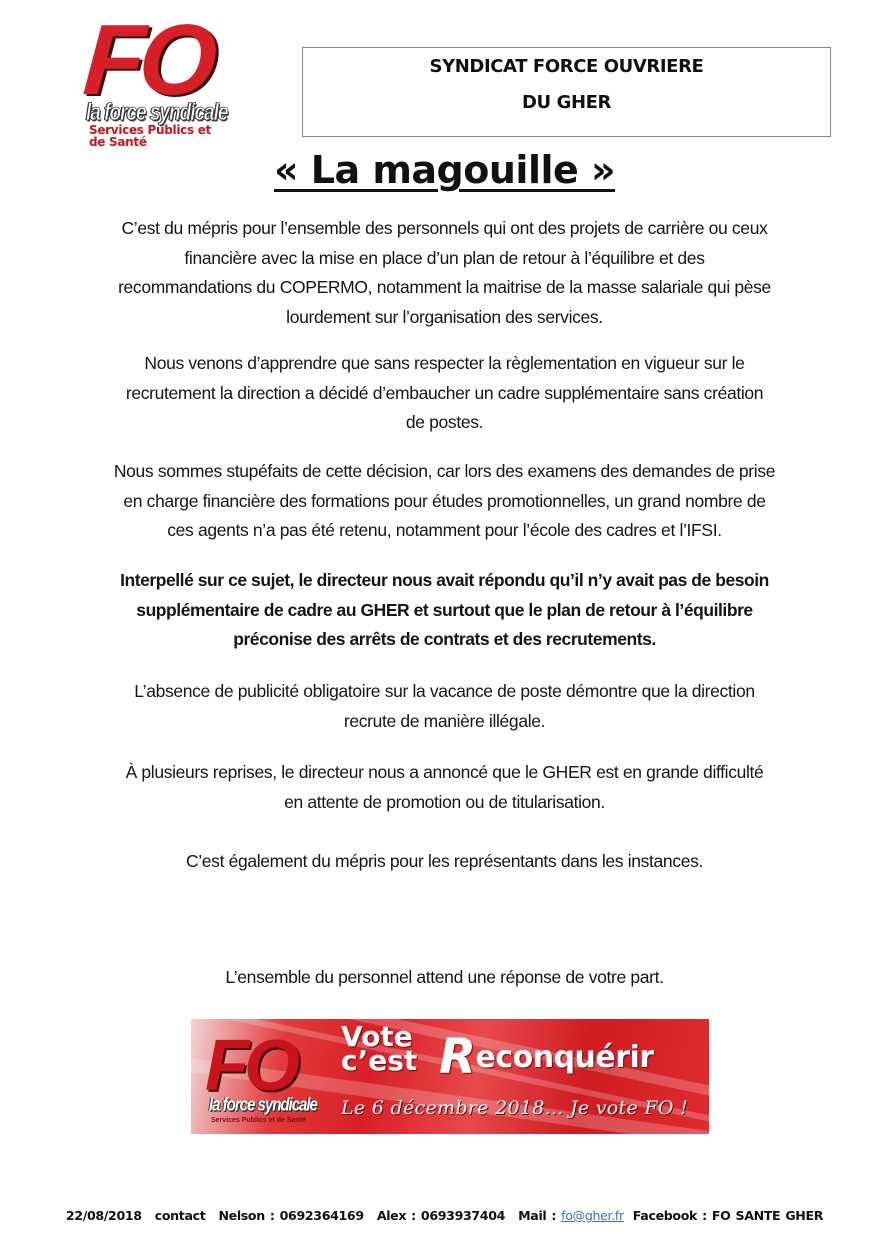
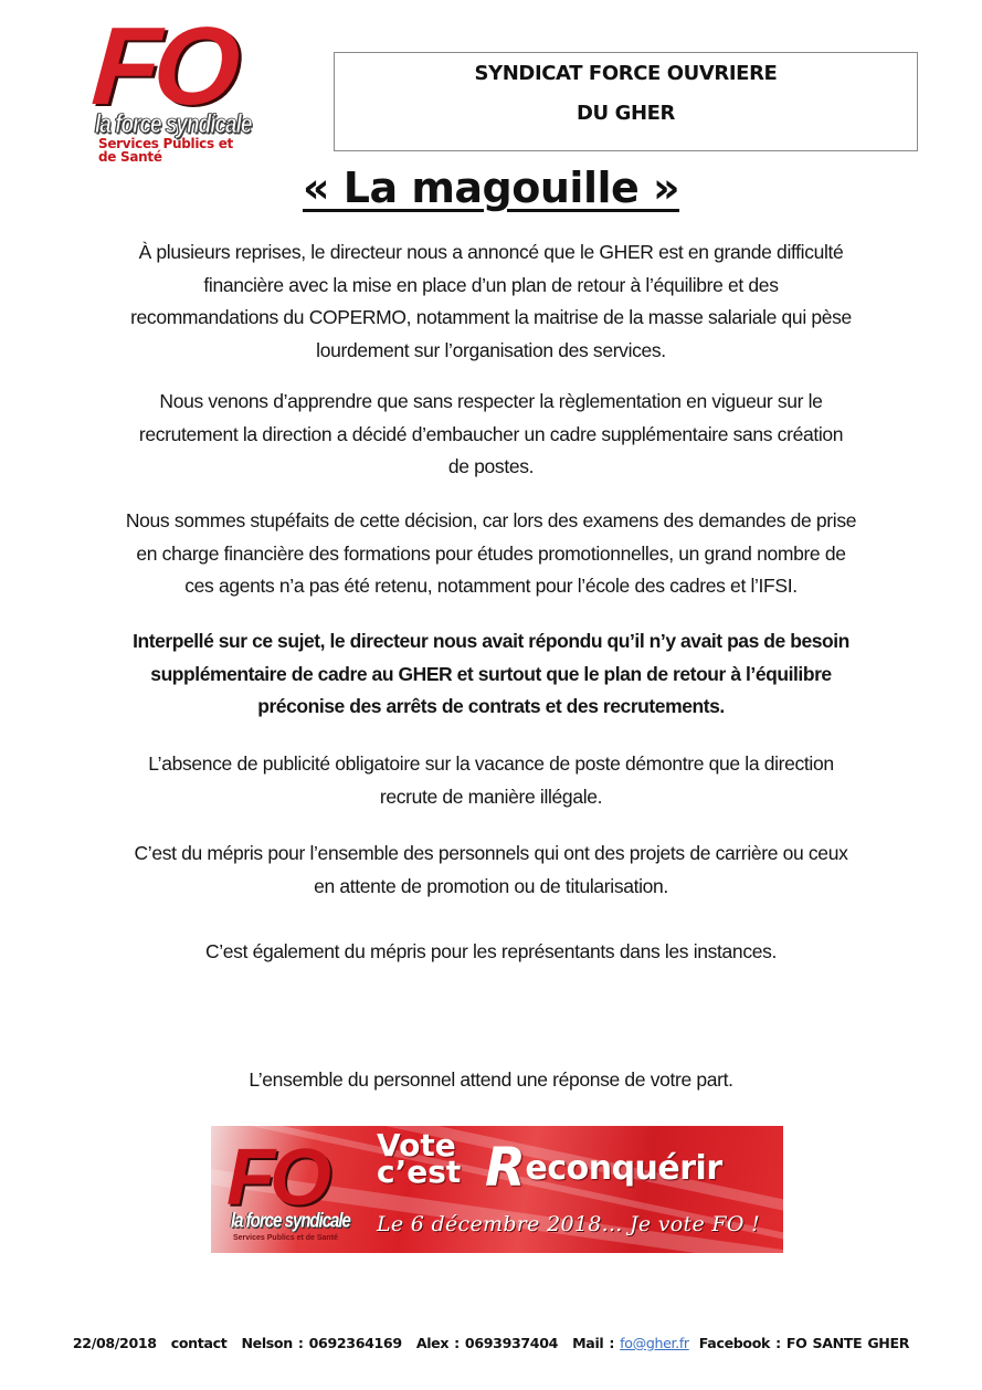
  la force syndicale
  Services Publics et
  de Santé
  SYNDICAT FORCE OUVRIERE
  DU GHER
  « La magouille »
- C’est du mépris pour l’ensemble des personnels qui ont des projets de carrière ou ceux
+ À plusieurs reprises, le directeur nous a annoncé que le GHER est en grande difficulté
  financière avec la mise en place d’un plan de retour à l’équilibre et des
  recommandations du COPERMO, notamment la maitrise de la masse salariale qui pèse
  lourdement sur l’organisation des services.
  Nous venons d’apprendre que sans respecter la règlementation en vigueur sur le
  recrutement la direction a décidé d’embaucher un cadre supplémentaire sans création
  de postes.
  Nous sommes stupéfaits de cette décision, car lors des examens des demandes de prise
  en charge financière des formations pour études promotionnelles, un grand nombre de
  ces agents n’a pas été retenu, notamment pour l’école des cadres et l’IFSI.
  Interpellé sur ce sujet, le directeur nous avait répondu qu’il n’y avait pas de besoin
  supplémentaire de cadre au GHER et surtout que le plan de retour à l’équilibre
  préconise des arrêts de contrats et des recrutements.
  L’absence de publicité obligatoire sur la vacance de poste démontre que la direction
  recrute de manière illégale.
- À plusieurs reprises, le directeur nous a annoncé que le GHER est en grande difficulté
+ C’est du mépris pour l’ensemble des personnels qui ont des projets de carrière ou ceux
  en attente de promotion ou de titularisation.
  C’est également du mépris pour les représentants dans les instances.
  L’ensemble du personnel attend une réponse de votre part.
  FO
  la force syndicale
  Vote
  c’est
  Reconquérir
  Le 6 décembre 2018... Je vote FO !
  22/08/2018 contact Nelson : 0692364169 Alex : 0693937404 Mail : fo@gher.fr Facebook : FO SANTE GHER
